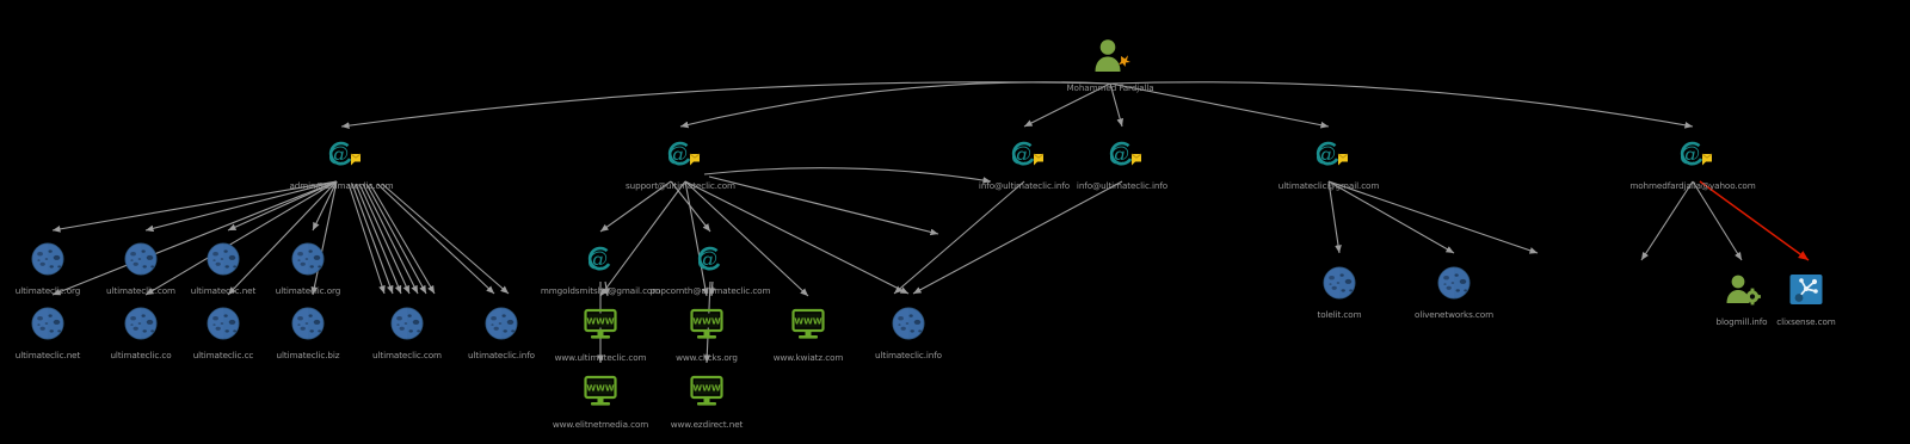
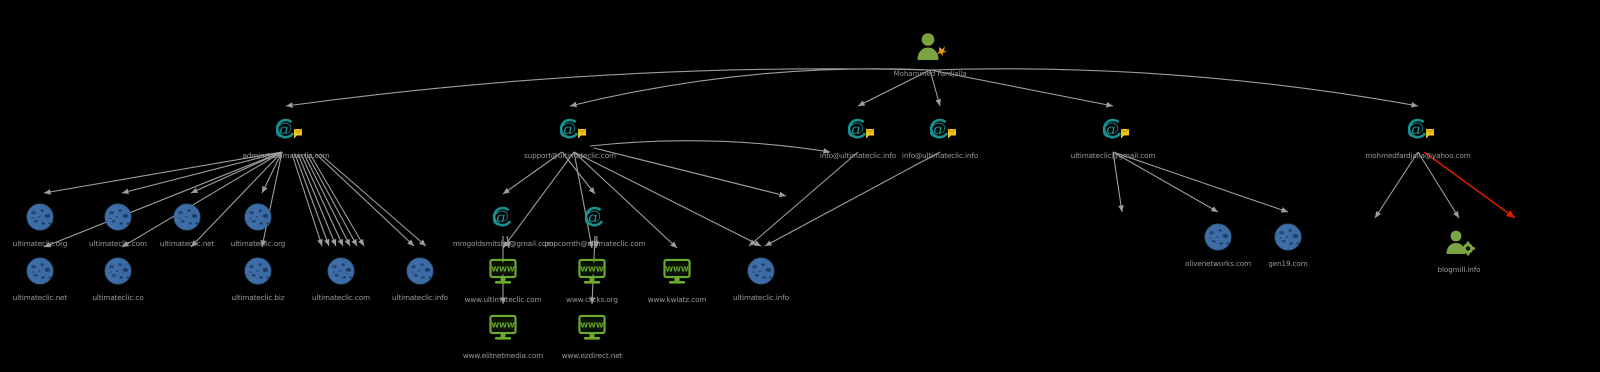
  Mohammed Fardjalla
  @
  admin@ultimateclic.com
  @
  support@ultimateclic.com
  @
  info@ultimateclic.info
  @
  info@ultimateclic.info
  @
  ultimateclic@gmail.com
  @
  mohmedfardjalla@yahoo.com
  @
  mmgoldsmitsho@gmail.com
  @
  popcornth@ultimateclic.com
  ultimateclic.org
  ultimateclic.com
  ultimateclic.net
  ultimateclic.org
- tolelit.com
  olivenetworks.com
+ gen19.com
  ultimateclic.net
  ultimateclic.co
- ultimateclic.cc
  ultimateclic.biz
  ultimateclic.com
  ultimateclic.info
  ultimateclic.info
  WWW
  www.ultimateclic.com
  WWW
  www.clicks.org
  WWW
  www.kwiatz.com
  WWW
  www.elitnetmedia.com
  WWW
  www.ezdirect.net
  blogmill.info
- clixsense.com
